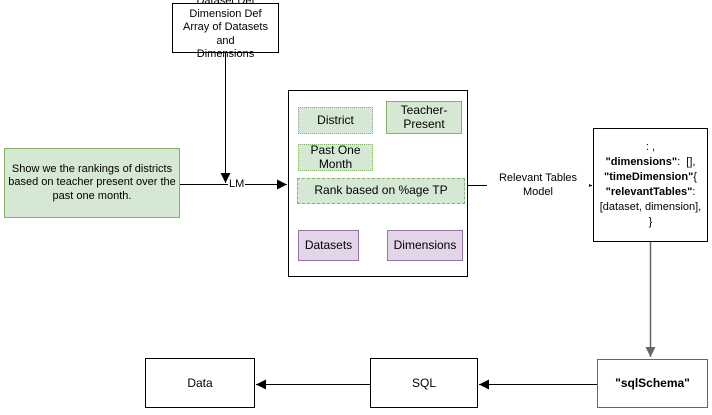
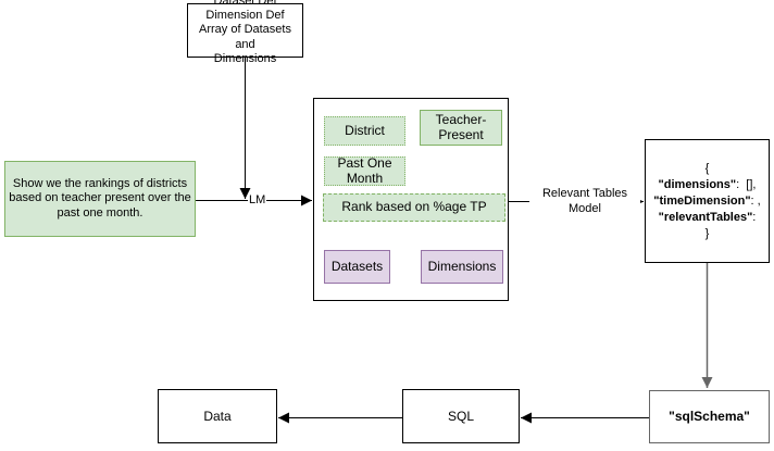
  Dataset Def
  Dimension Def
  Array of Datasets and
  Dimesions
  Show we the rankings of districts
  based on teacher present over the
  past one month.
  District
  Teacher-Present
  Past One Month
  Rank based on %age TP
  Datasets
  Dimensions
- : ,
+ {
  "dimensions": [],
- "timeDimension"{
+ "timeDimension": ,
  "relevantTables":
- [dataset, dimension],
  }
  "sqlSchema"
  SQL
  Data
  LM
  Relevant Tables
  Model
